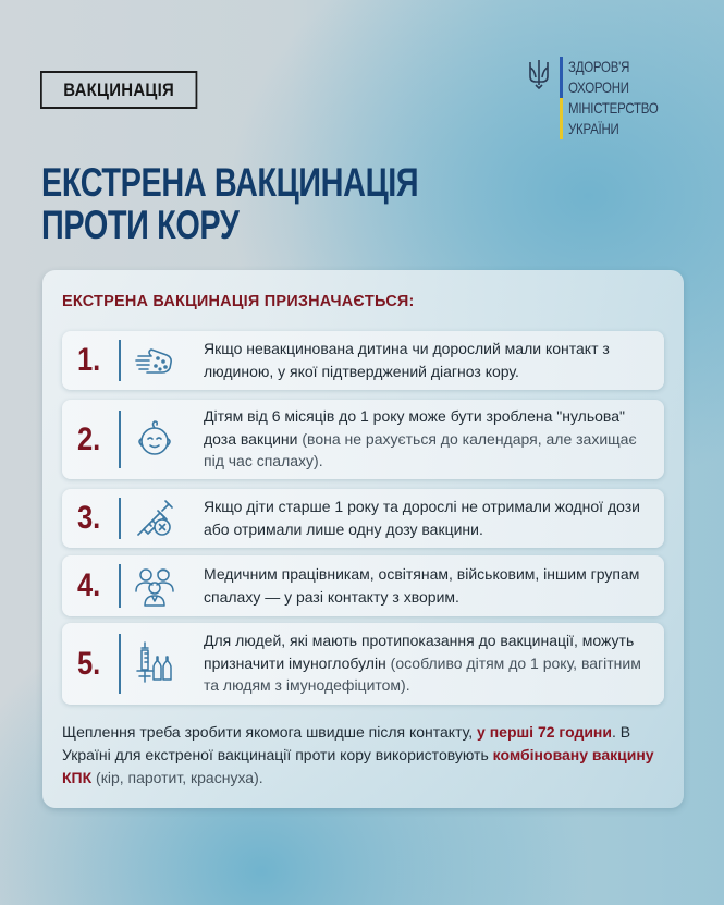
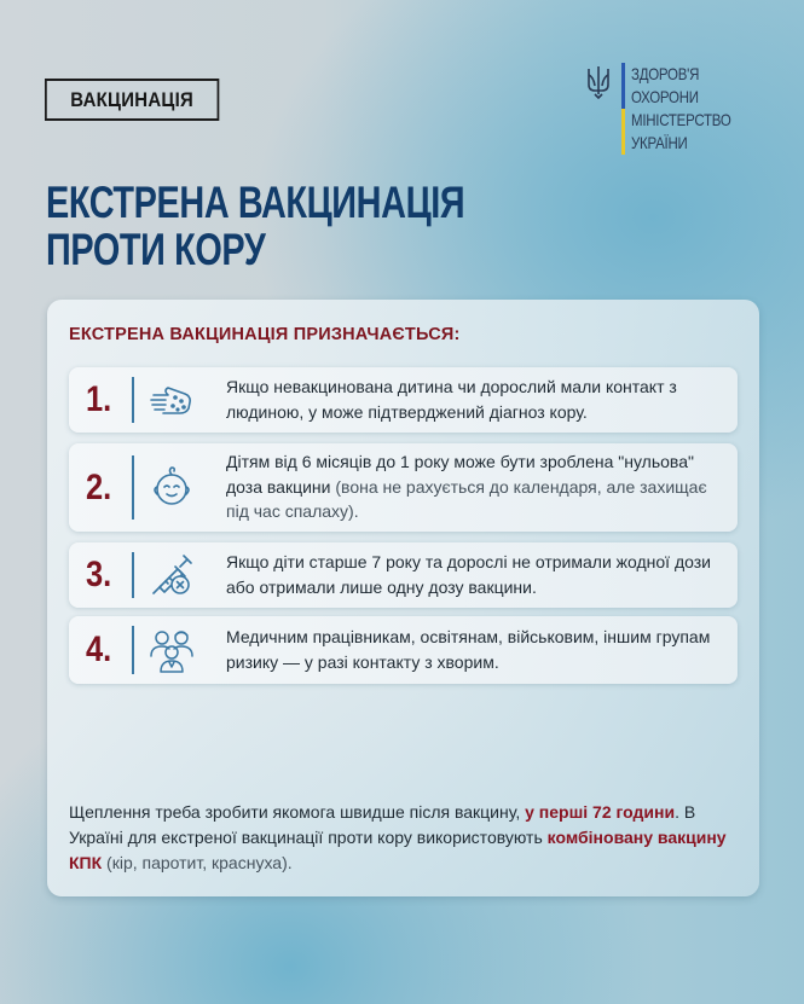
  ВАКЦИНАЦІЯ
  ЗДОРОВ'Я
  ОХОРОНИ
  МІНІСТЕРСТВО
  УКРАЇНИ
  ЕКСТРЕНА ВАКЦИНАЦІЯ
  ПРОТИ КОРУ
  ЕКСТРЕНА ВАКЦИНАЦІЯ ПРИЗНАЧАЄТЬСЯ:
  1.
- Якщо невакцинована дитина чи дорослий мали контакт з людиною, у якої підтверджений діагноз кору.
+ Якщо невакцинована дитина чи дорослий мали контакт з людиною, у може підтверджений діагноз кору.
  2.
  Дітям від 6 місяців до 1 року може бути зроблена "нульова" доза вакцини (вона не рахується до календаря, але захищає під час спалаху).
  3.
- Якщо діти старше 1 року та дорослі не отримали жодної дози або отримали лише одну дозу вакцини.
+ Якщо діти старше 7 року та дорослі не отримали жодної дози або отримали лише одну дозу вакцини.
  4.
- Медичним працівникам, освітянам, військовим, іншим групам спалаху — у разі контакту з хворим.
+ Медичним працівникам, освітянам, військовим, іншим групам ризику — у разі контакту з хворим.
- 5.
- Для людей, які мають протипоказання до вакцинації, можуть призначити імуноглобулін (особливо дітям до 1 року, вагітним та людям з імунодефіцитом).
- Щеплення треба зробити якомога швидше після контакту, у перші 72 години. В Україні для екстреної вакцинації проти кору використовують комбіновану вакцину КПК (кір, паротит, краснуха).
+ Щеплення треба зробити якомога швидше після вакцину, у перші 72 години. В Україні для екстреної вакцинації проти кору використовують комбіновану вакцину КПК (кір, паротит, краснуха).
